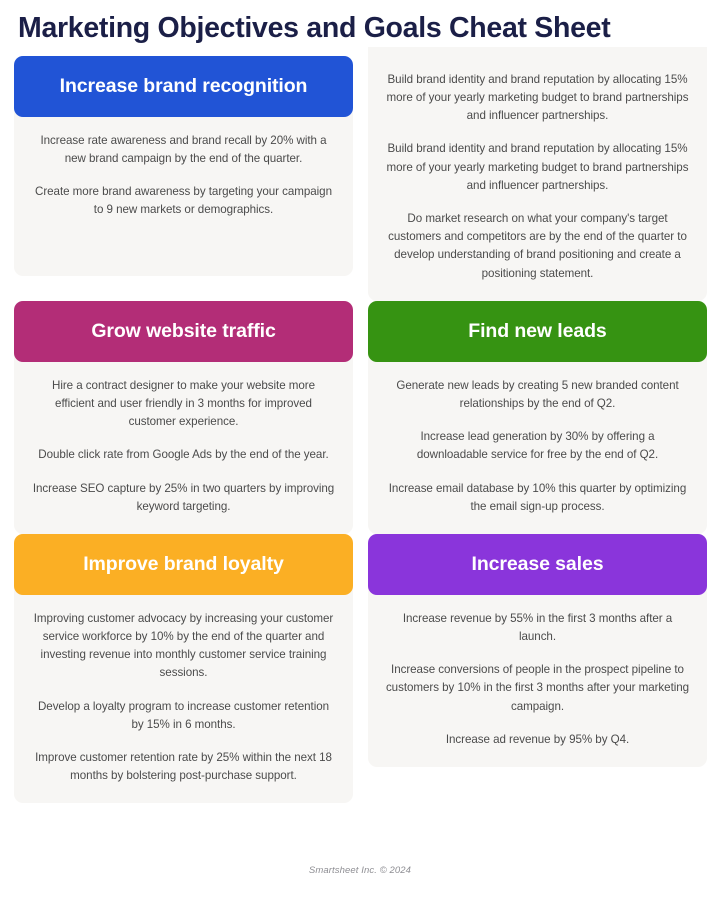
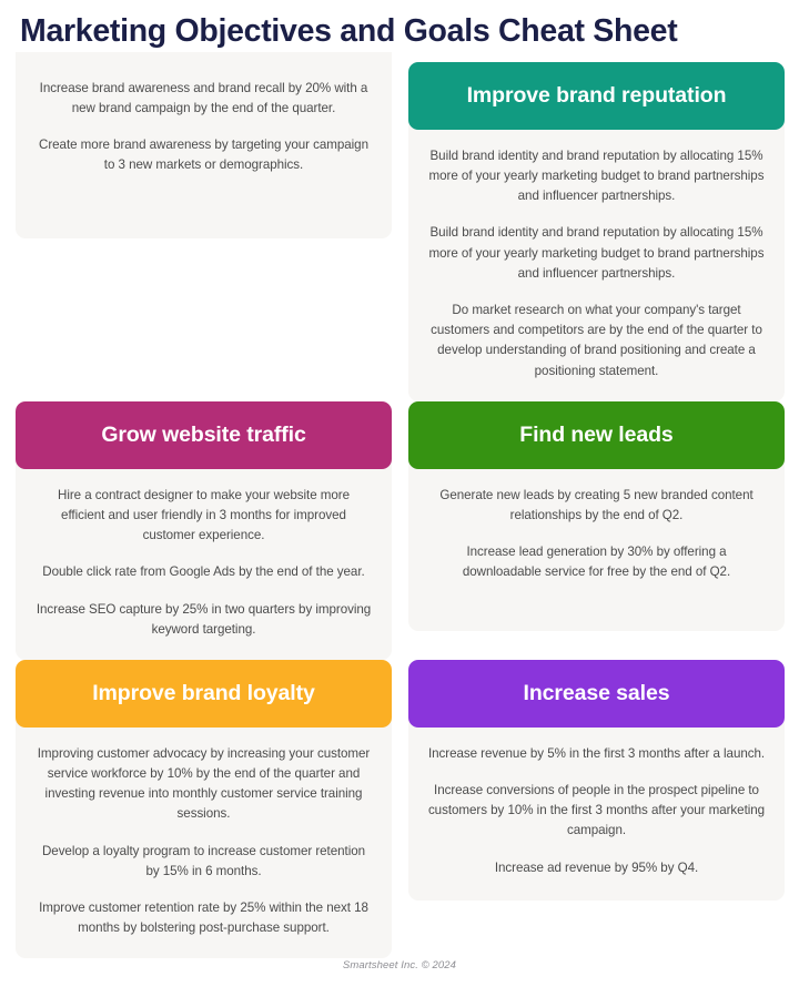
  Marketing Objectives and Goals Cheat Sheet
- Increase brand recognition
- Increase rate awareness and brand recall by 20% with a new brand campaign by the end of the quarter.
+ Increase brand awareness and brand recall by 20% with a new brand campaign by the end of the quarter.
- Create more brand awareness by targeting your campaign to 9 new markets or demographics.
+ Create more brand awareness by targeting your campaign to 3 new markets or demographics.
+ Improve brand reputation
  Build brand identity and brand reputation by allocating 15% more of your yearly marketing budget to brand partnerships and influencer partnerships.
  Build brand identity and brand reputation by allocating 15% more of your yearly marketing budget to brand partnerships and influencer partnerships.
  Do market research on what your company's target customers and competitors are by the end of the quarter to develop understanding of brand positioning and create a positioning statement.
  Grow website traffic
  Hire a contract designer to make your website more efficient and user friendly in 3 months for improved customer experience.
  Double click rate from Google Ads by the end of the year.
  Increase SEO capture by 25% in two quarters by improving keyword targeting.
  Find new leads
  Generate new leads by creating 5 new branded content relationships by the end of Q2.
  Increase lead generation by 30% by offering a downloadable service for free by the end of Q2.
- Increase email database by 10% this quarter by optimizing the email sign-up process.
  Improve brand loyalty
  Improving customer advocacy by increasing your customer service workforce by 10% by the end of the quarter and investing revenue into monthly customer service training sessions.
  Develop a loyalty program to increase customer retention by 15% in 6 months.
  Improve customer retention rate by 25% within the next 18 months by bolstering post-purchase support.
  Increase sales
- Increase revenue by 55% in the first 3 months after a launch.
+ Increase revenue by 5% in the first 3 months after a launch.
  Increase conversions of people in the prospect pipeline to customers by 10% in the first 3 months after your marketing campaign.
  Increase ad revenue by 95% by Q4.
  Smartsheet Inc. © 2024
